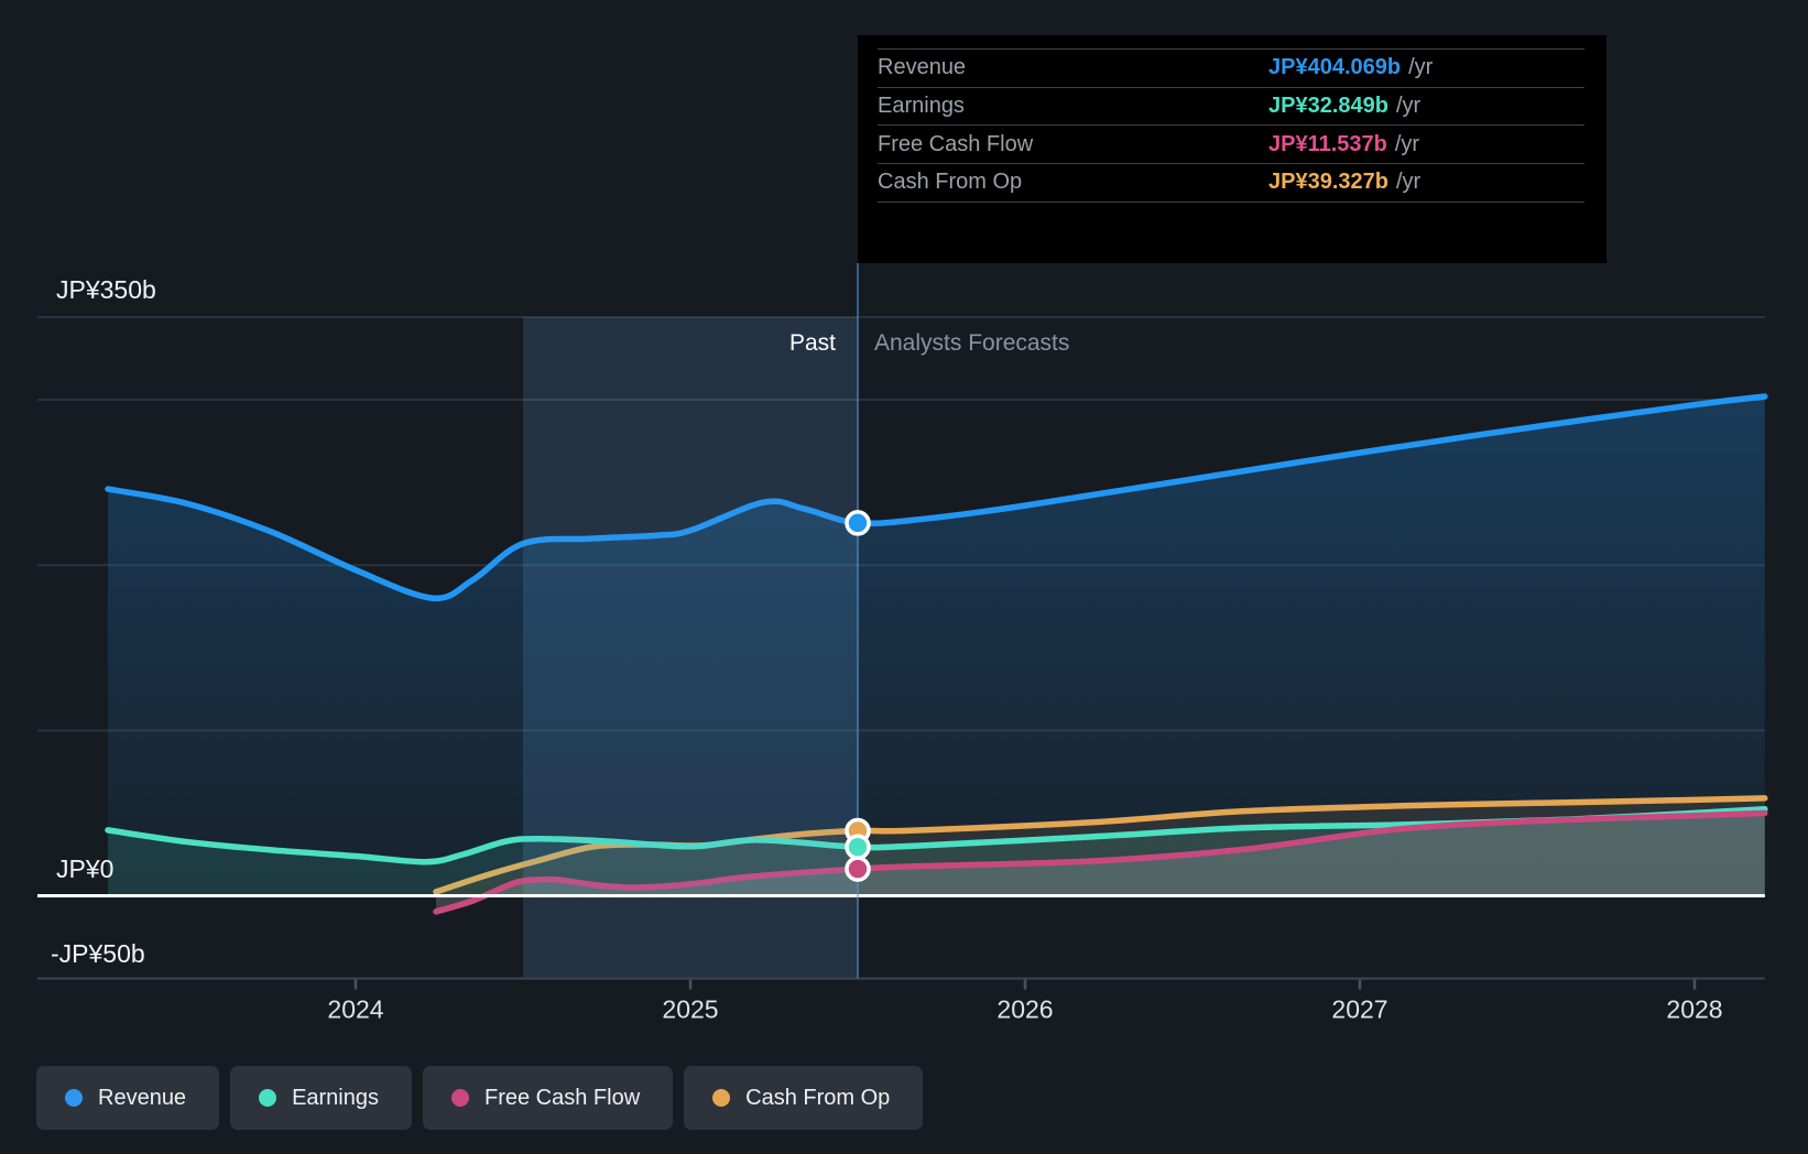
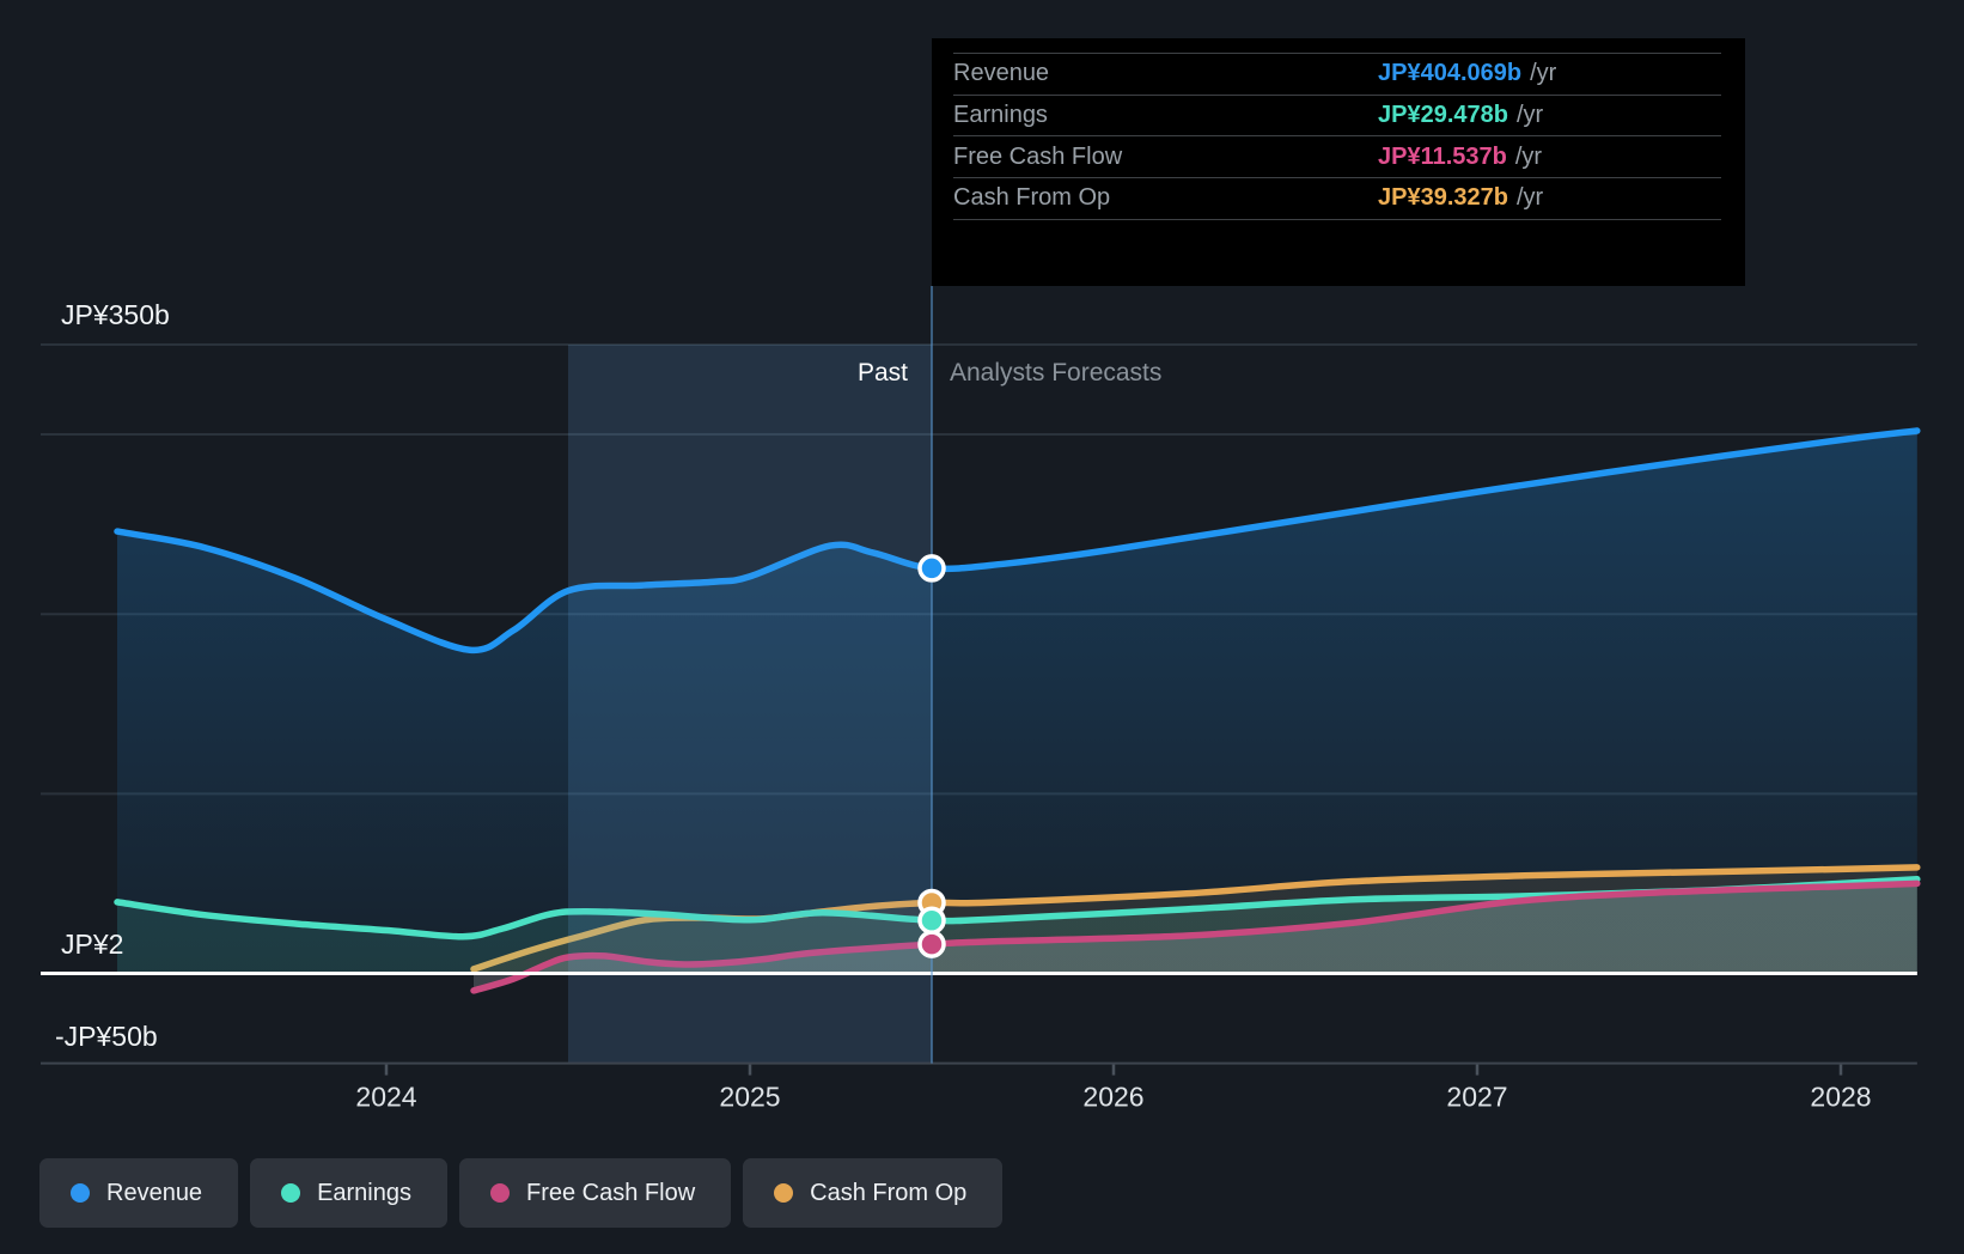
  2024
  2025
  2026
  2027
  2028
  JP¥350b
- JP¥0
+ JP¥2
  -JP¥50b
  Past
  Analysts Forecasts
  Revenue
  JP¥404.069b
  /yr
  Earnings
- JP¥32.849b
+ JP¥29.478b
  /yr
  Free Cash Flow
  JP¥11.537b
  /yr
  Cash From Op
  JP¥39.327b
  /yr
  Revenue
  Earnings
  Free Cash Flow
  Cash From Op
